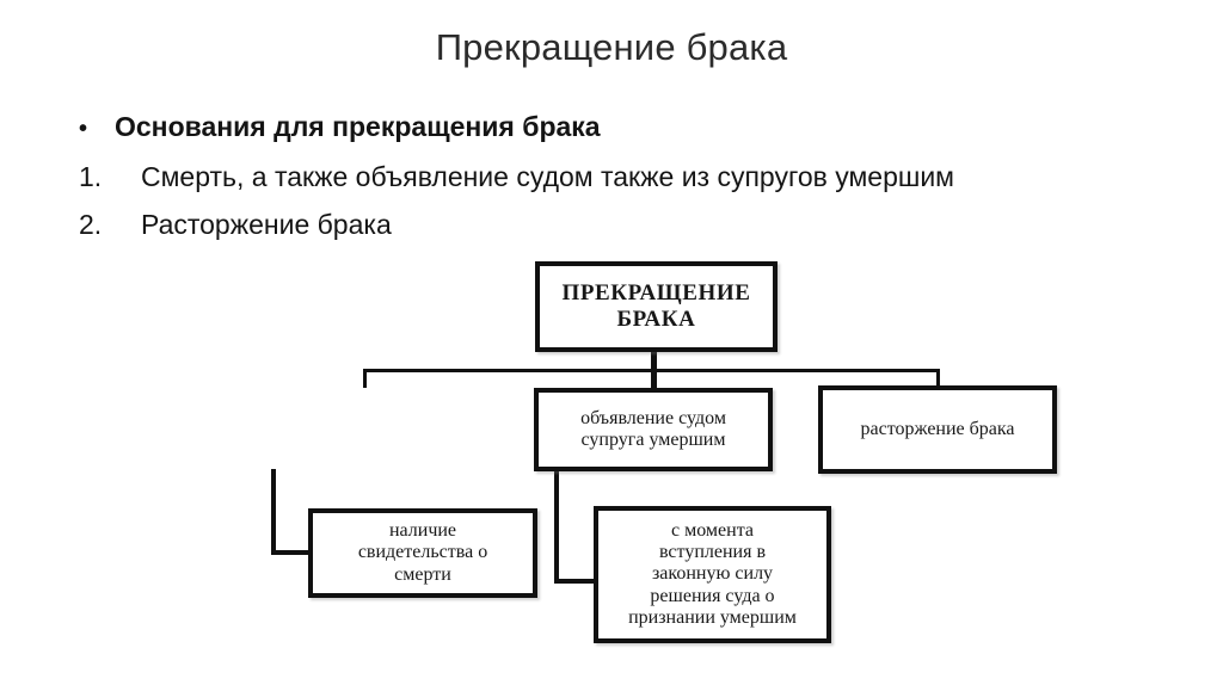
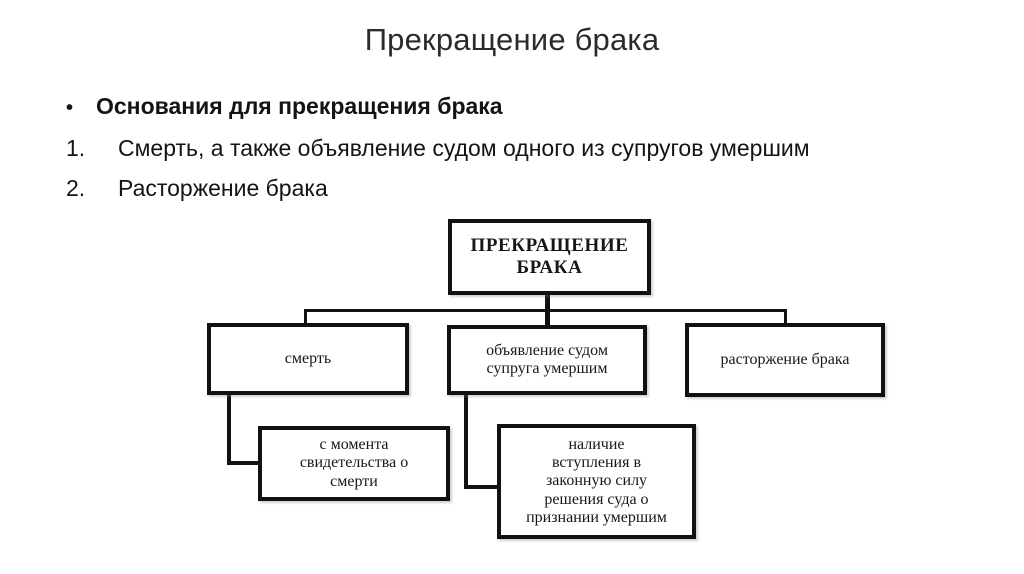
  Прекращение брака
  •
  Основания для прекращения брака
  1.
- Смерть, а также объявление судом также из супругов умершим
+ Смерть, а также объявление судом одного из супругов умершим
  2.
  Расторжение брака
  ПРЕКРАЩЕНИЕ
  БРАКА
+ смерть
  объявление судом
  супруга умершим
  расторжение брака
- наличие
+ с момента
  свидетельства о
  смерти
- с момента
+ наличие
  вступления в
  законную силу
  решения суда о
  признании умершим
